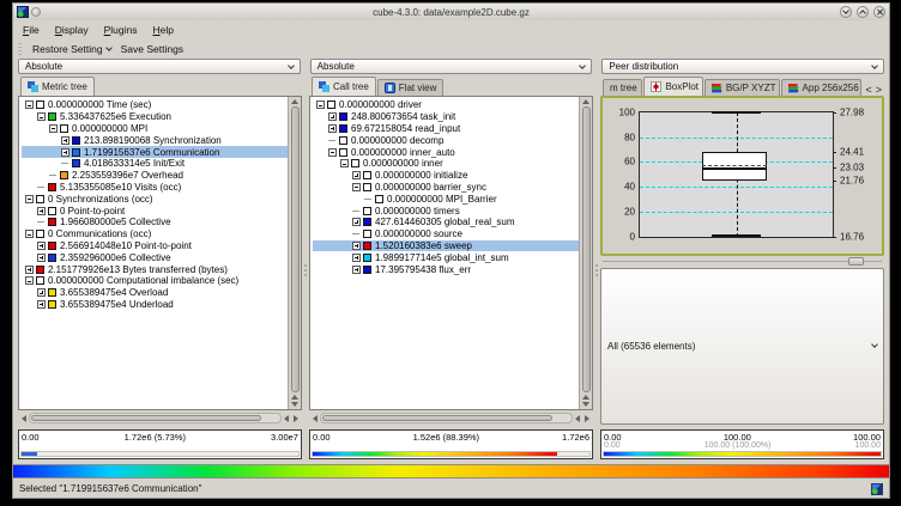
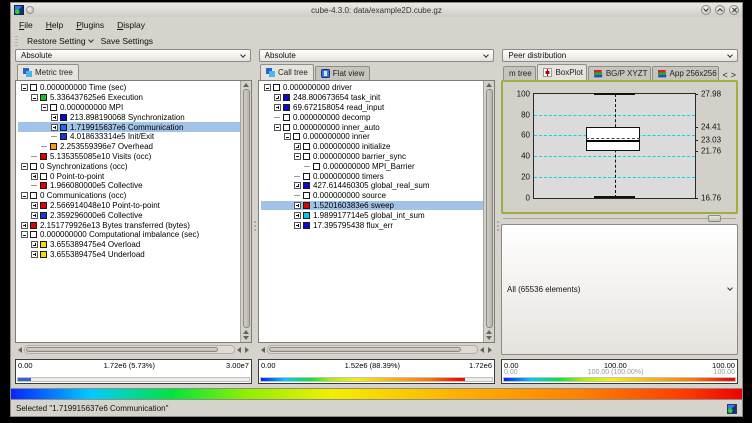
  cube-4.3.0: data/example2D.cube.gz
  File
- Display
+ Help
  Plugins
- Help
+ Display
  Restore Setting
  Save Settings
  Absolute
  Absolute
  Peer distribution
  Metric tree
  0.000000000 Time (sec)
  5.336437625e6 Execution
  0.000000000 MPI
  213.898190068 Synchronization
  1.719915637e6 Communication
  4.018633314e5 Init/Exit
  2.253559396e7 Overhead
  5.135355085e10 Visits (occ)
  0 Synchronizations (occ)
  0 Point-to-point
  1.966080000e5 Collective
  0 Communications (occ)
  2.566914048e10 Point-to-point
  2.359296000e6 Collective
  2.151779926e13 Bytes transferred (bytes)
  0.000000000 Computational imbalance (sec)
  3.655389475e4 Overload
  3.655389475e4 Underload
  0.00
  1.72e6 (5.73%)
  3.00e7
  Call tree
  Flat view
  0.000000000 driver
  248.800673654 task_init
  69.672158054 read_input
  0.000000000 decomp
  0.000000000 inner_auto
  0.000000000 inner
  0.000000000 initialize
  0.000000000 barrier_sync
  0.000000000 MPI_Barrier
  0.000000000 timers
  427.614460305 global_real_sum
  0.000000000 source
  1.520160383e6 sweep
  1.989917714e5 global_int_sum
  17.395795438 flux_err
  0.00
  1.52e6 (88.39%)
  1.72e6
  m tree
  BoxPlot
  BG/P XYZT
  App 256x256
  <
  >
  0
  20
  40
  60
  80
  100
  27.98
  24.41
  23.03
  21.76
  16.76
  All (65536 elements)
  0.00
  100.00
  100.00
  Selected "1.719915637e6 Communication"
